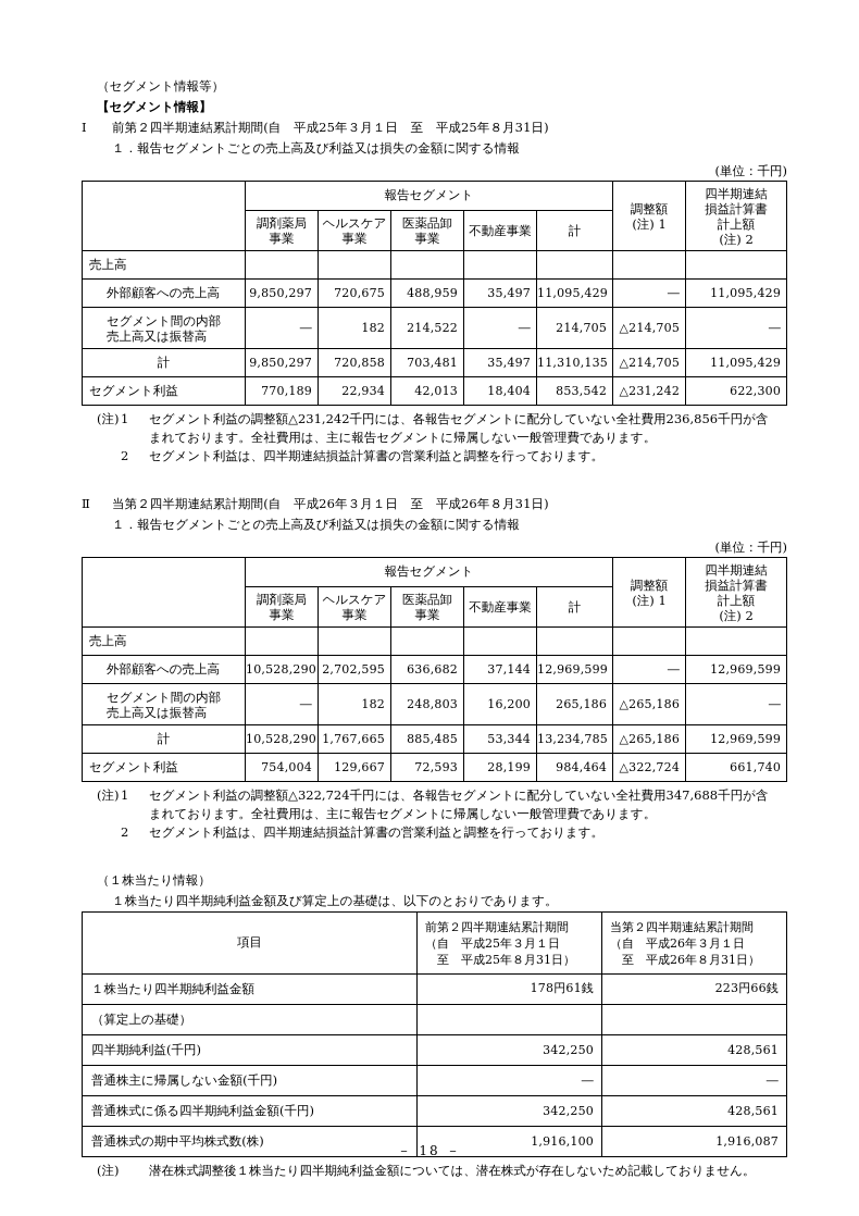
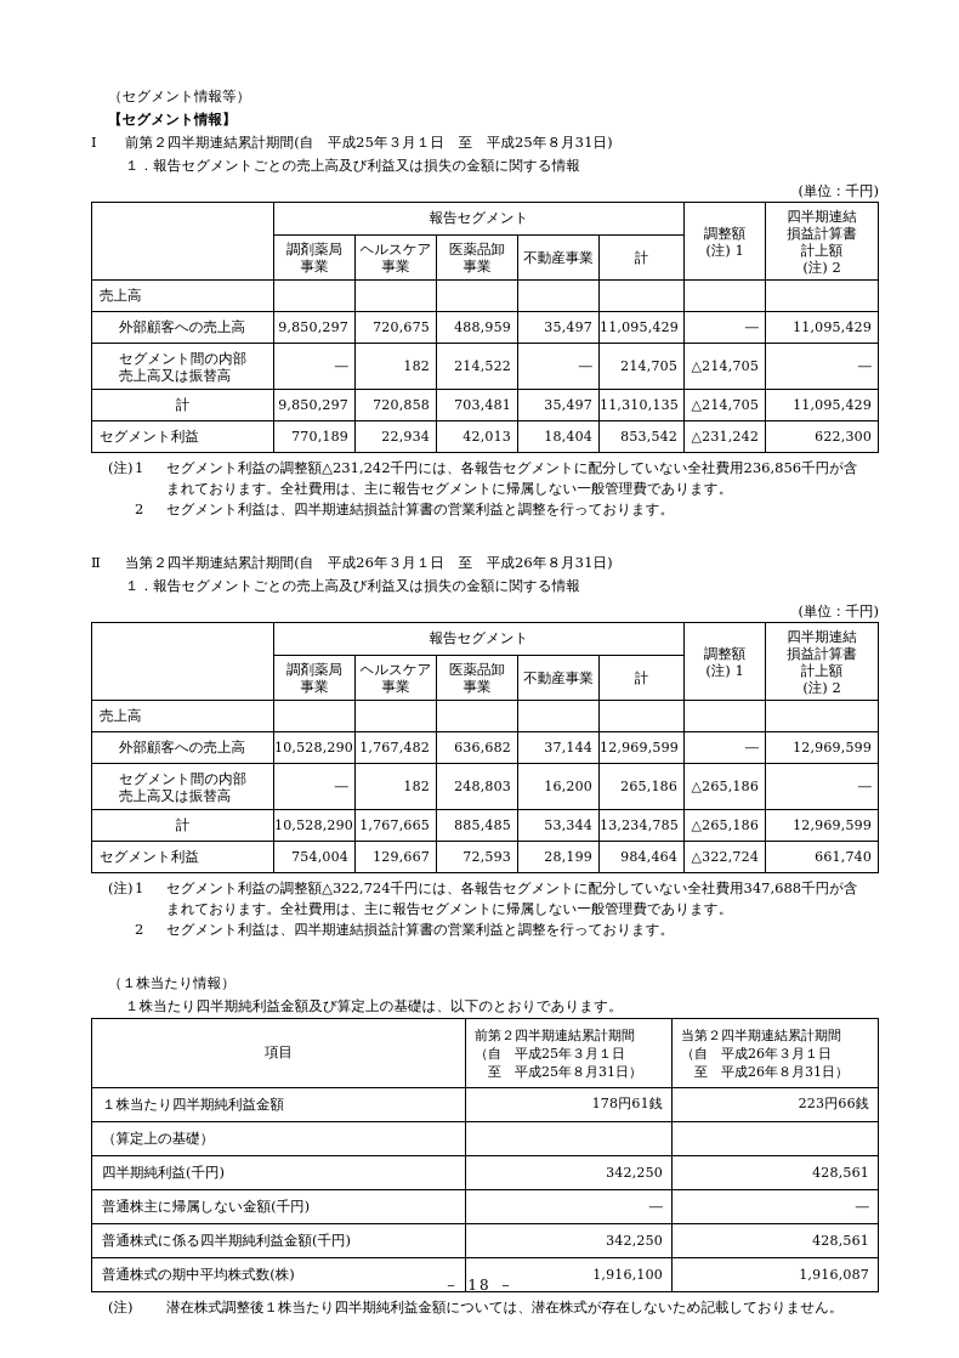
  （セグメント情報等）
  【セグメント情報】
  Ⅰ
  前第２四半期連結累計期間(自 平成25年３月１日 至 平成25年８月31日)
  １．報告セグメントごとの売上高及び利益又は損失の金額に関する情報
  (単位：千円)
  	報告セグメント	調整額 (注) 1	四半期連結 損益計算書 計上額 (注) 2
  調剤薬局 事業	ヘルスケア 事業	医薬品卸 事業	不動産事業	計
  売上高
  外部顧客への売上高	9,850,297	720,675	488,959	35,497	11,095,429	―	11,095,429
  セグメント間の内部 売上高又は振替高	―	182	214,522	―	214,705	△214,705	―
  計	9,850,297	720,858	703,481	35,497	11,310,135	△214,705	11,095,429
  セグメント利益	770,189	22,934	42,013	18,404	853,542	△231,242	622,300
  (注)
  1
  セグメント利益の調整額△231,242千円には、各報告セグメントに配分していない全社費用236,856千円が含
  まれております。全社費用は、主に報告セグメントに帰属しない一般管理費であります。
  2
  セグメント利益は、四半期連結損益計算書の営業利益と調整を行っております。
  Ⅱ
  当第２四半期連結累計期間(自 平成26年３月１日 至 平成26年８月31日)
  １．報告セグメントごとの売上高及び利益又は損失の金額に関する情報
  (単位：千円)
  	報告セグメント	調整額 (注) 1	四半期連結 損益計算書 計上額 (注) 2
  調剤薬局 事業	ヘルスケア 事業	医薬品卸 事業	不動産事業	計
  売上高
- 外部顧客への売上高	10,528,290	2,702,595	636,682	37,144	12,969,599	―	12,969,599
+ 外部顧客への売上高	10,528,290	1,767,482	636,682	37,144	12,969,599	―	12,969,599
  セグメント間の内部 売上高又は振替高	―	182	248,803	16,200	265,186	△265,186	―
  計	10,528,290	1,767,665	885,485	53,344	13,234,785	△265,186	12,969,599
  セグメント利益	754,004	129,667	72,593	28,199	984,464	△322,724	661,740
  (注)
  1
  セグメント利益の調整額△322,724千円には、各報告セグメントに配分していない全社費用347,688千円が含
  まれております。全社費用は、主に報告セグメントに帰属しない一般管理費であります。
  2
  セグメント利益は、四半期連結損益計算書の営業利益と調整を行っております。
  （１株当たり情報）
  １株当たり四半期純利益金額及び算定上の基礎は、以下のとおりであります。
  項目	前第２四半期連結累計期間 （自 平成25年３月１日 至 平成25年８月31日）	当第２四半期連結累計期間 （自 平成26年３月１日 至 平成26年８月31日）
  １株当たり四半期純利益金額	178円61銭	223円66銭
  （算定上の基礎）
  四半期純利益(千円)	342,250	428,561
  普通株主に帰属しない金額(千円)	―	―
  普通株式に係る四半期純利益金額(千円)	342,250	428,561
  普通株式の期中平均株式数(株)	1,916,100	1,916,087
  (注)
  潜在株式調整後１株当たり四半期純利益金額については、潜在株式が存在しないため記載しておりません。
  － 18 －
